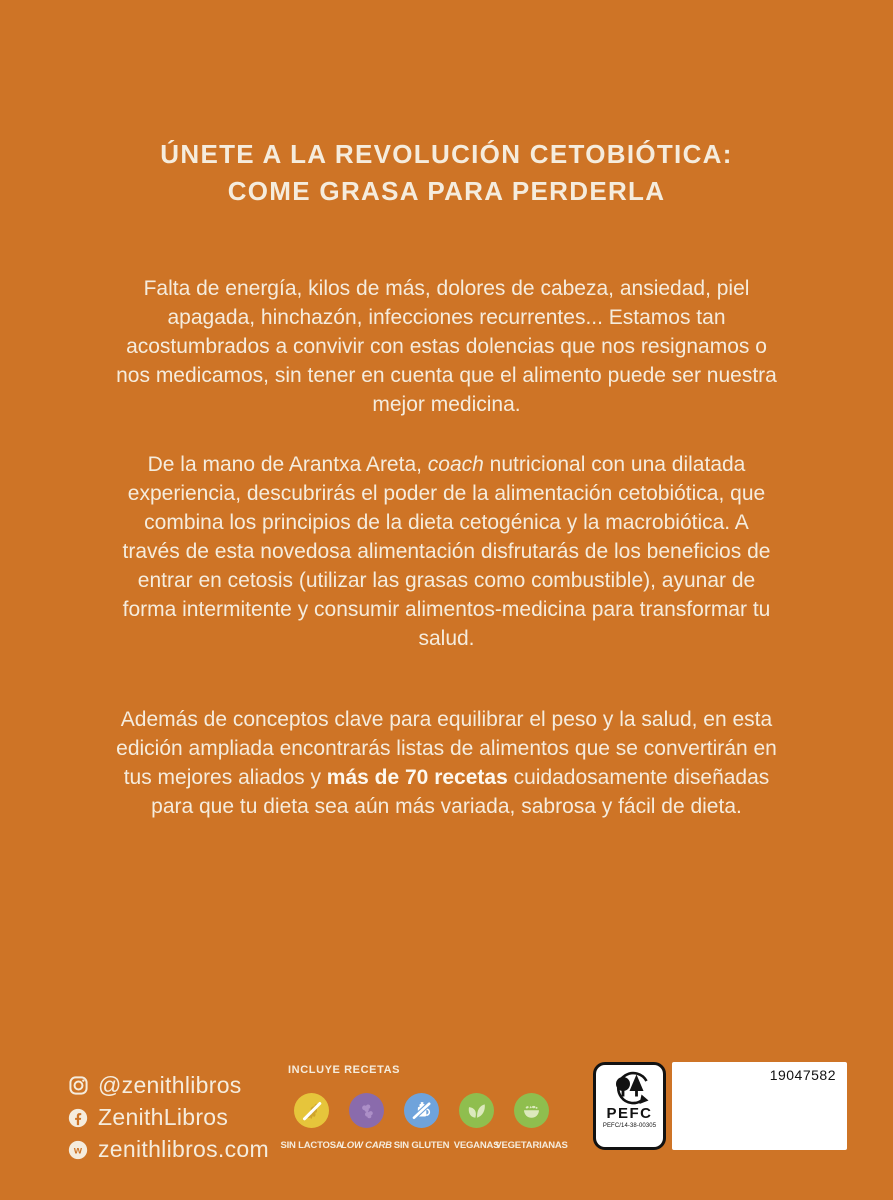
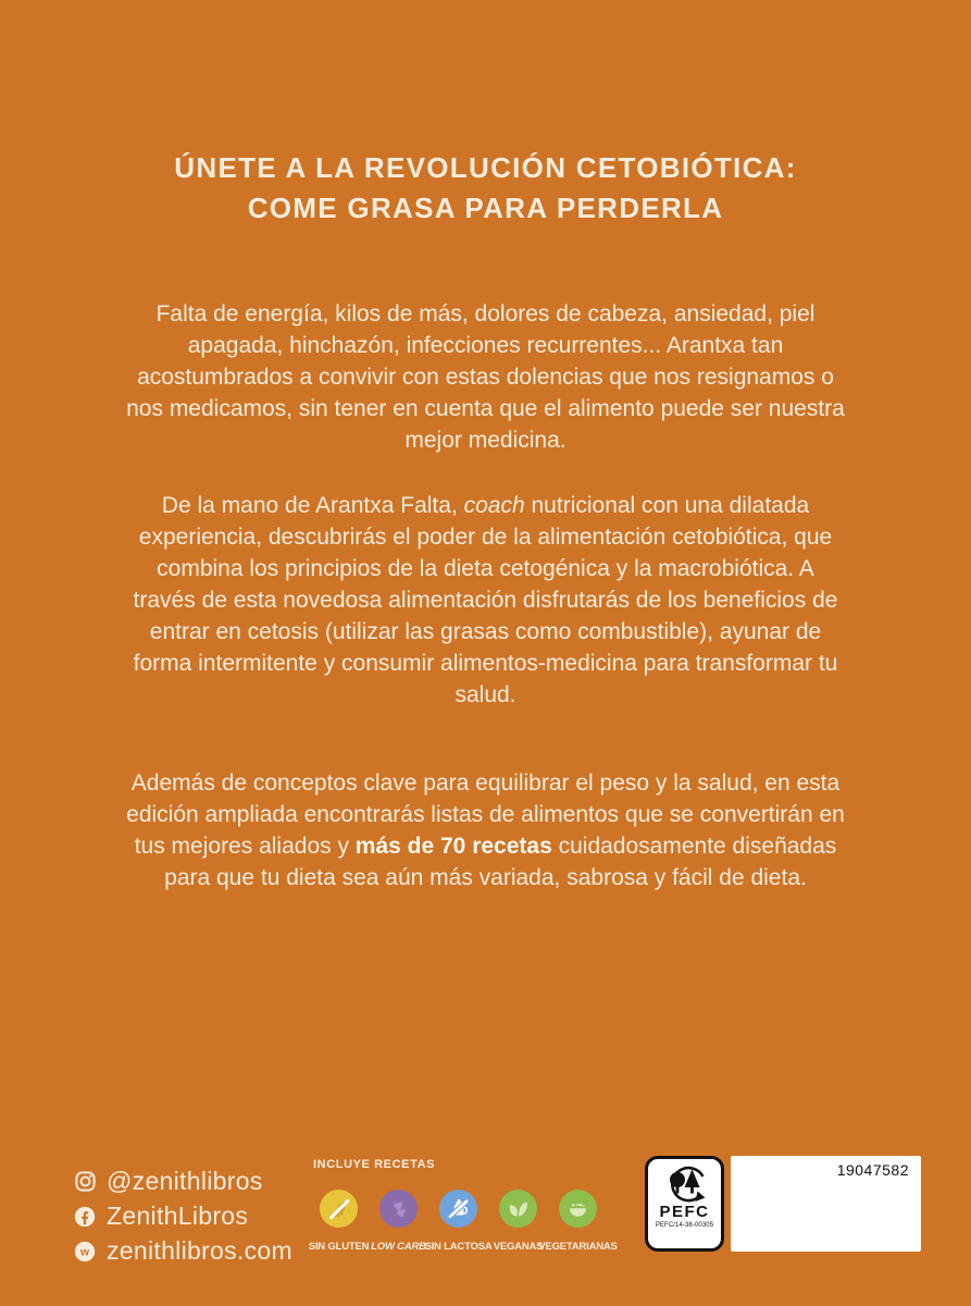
  ÚNETE A LA REVOLUCIÓN CETOBIÓTICA:
  COME GRASA PARA PERDERLA
- Falta de energía, kilos de más, dolores de cabeza, ansiedad, piel apagada, hinchazón, infecciones recurrentes... Estamos tan acostumbrados a convivir con estas dolencias que nos resignamos o nos medicamos, sin tener en cuenta que el alimento puede ser nuestra mejor medicina.
+ Falta de energía, kilos de más, dolores de cabeza, ansiedad, piel apagada, hinchazón, infecciones recurrentes... Arantxa tan acostumbrados a convivir con estas dolencias que nos resignamos o nos medicamos, sin tener en cuenta que el alimento puede ser nuestra mejor medicina.
- De la mano de Arantxa Areta, coach nutricional con una dilatada experiencia, descubrirás el poder de la alimentación cetobiótica, que combina los principios de la dieta cetogénica y la macrobiótica. A través de esta novedosa alimentación disfrutarás de los beneficios de entrar en cetosis (utilizar las grasas como combustible), ayunar de forma intermitente y consumir alimentos-medicina para transformar tu salud.
+ De la mano de Arantxa Falta, coach nutricional con una dilatada experiencia, descubrirás el poder de la alimentación cetobiótica, que combina los principios de la dieta cetogénica y la macrobiótica. A través de esta novedosa alimentación disfrutarás de los beneficios de entrar en cetosis (utilizar las grasas como combustible), ayunar de forma intermitente y consumir alimentos-medicina para transformar tu salud.
  Además de conceptos clave para equilibrar el peso y la salud, en esta edición ampliada encontrarás listas de alimentos que se convertirán en tus mejores aliados y más de 70 recetas cuidadosamente diseñadas para que tu dieta sea aún más variada, sabrosa y fácil de dieta.
  @zenithlibros
  ZenithLibros
  w
  zenithlibros.com
  INCLUYE RECETAS
- SIN LACTOSA
+ SIN GLUTEN
  LOW CARB
- SIN GLUTEN
+ SIN LACTOSA
  VEGANAS
  VEGETARIANAS
  PEFC
  19047582
